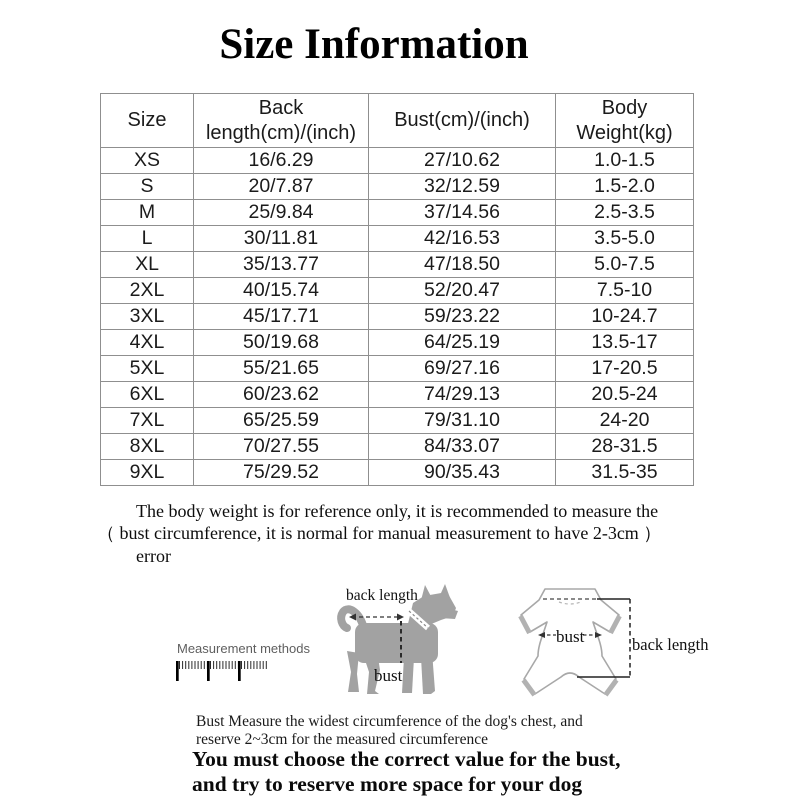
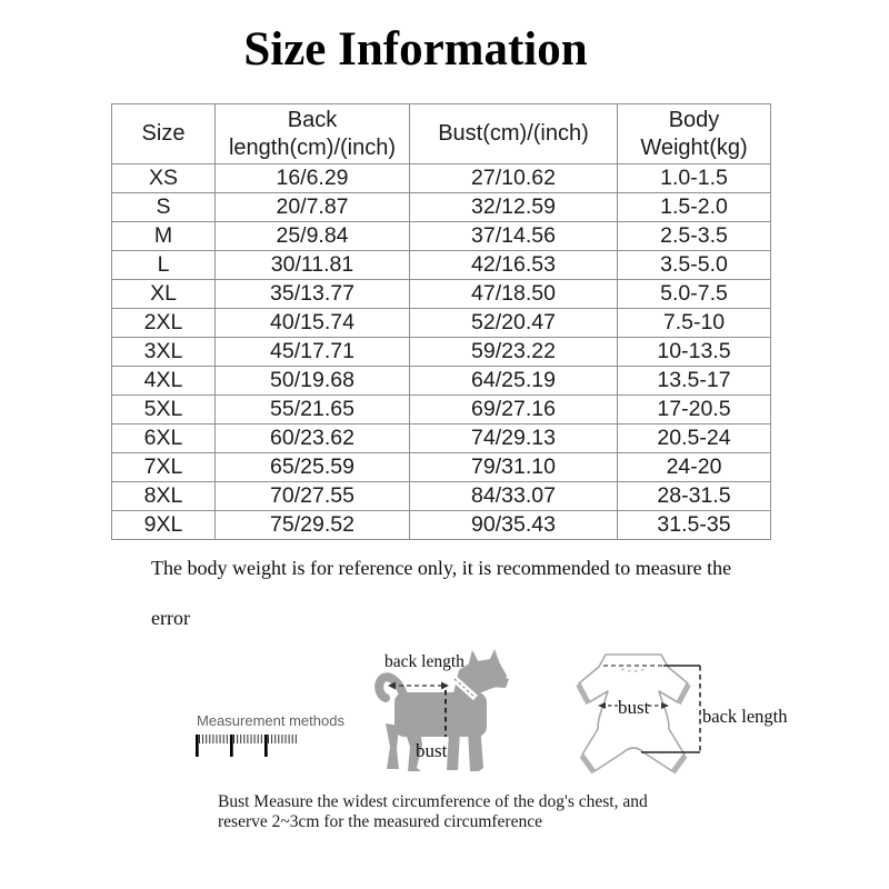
  Size Information
  Size	Back length(cm)/(inch)	Bust(cm)/(inch)	Body Weight(kg)
  XS	16/6.29	27/10.62	1.0-1.5
  S	20/7.87	32/12.59	1.5-2.0
  M	25/9.84	37/14.56	2.5-3.5
  L	30/11.81	42/16.53	3.5-5.0
  XL	35/13.77	47/18.50	5.0-7.5
  2XL	40/15.74	52/20.47	7.5-10
- 3XL	45/17.71	59/23.22	10-24.7
+ 3XL	45/17.71	59/23.22	10-13.5
  4XL	50/19.68	64/25.19	13.5-17
  5XL	55/21.65	69/27.16	17-20.5
  6XL	60/23.62	74/29.13	20.5-24
  7XL	65/25.59	79/31.10	24-20
  8XL	70/27.55	84/33.07	28-31.5
  9XL	75/29.52	90/35.43	31.5-35
  The body weight is for reference only, it is recommended to measure the
- （ bust circumference, it is normal for manual measurement to have 2-3cm ）
  error
  Measurement methods
  back length
  bust
  bust
  back length
  Bust Measure the widest circumference of the dog's chest, and
  reserve 2~3cm for the measured circumference
- You must choose the correct value for the bust,
- and try to reserve more space for your dog
